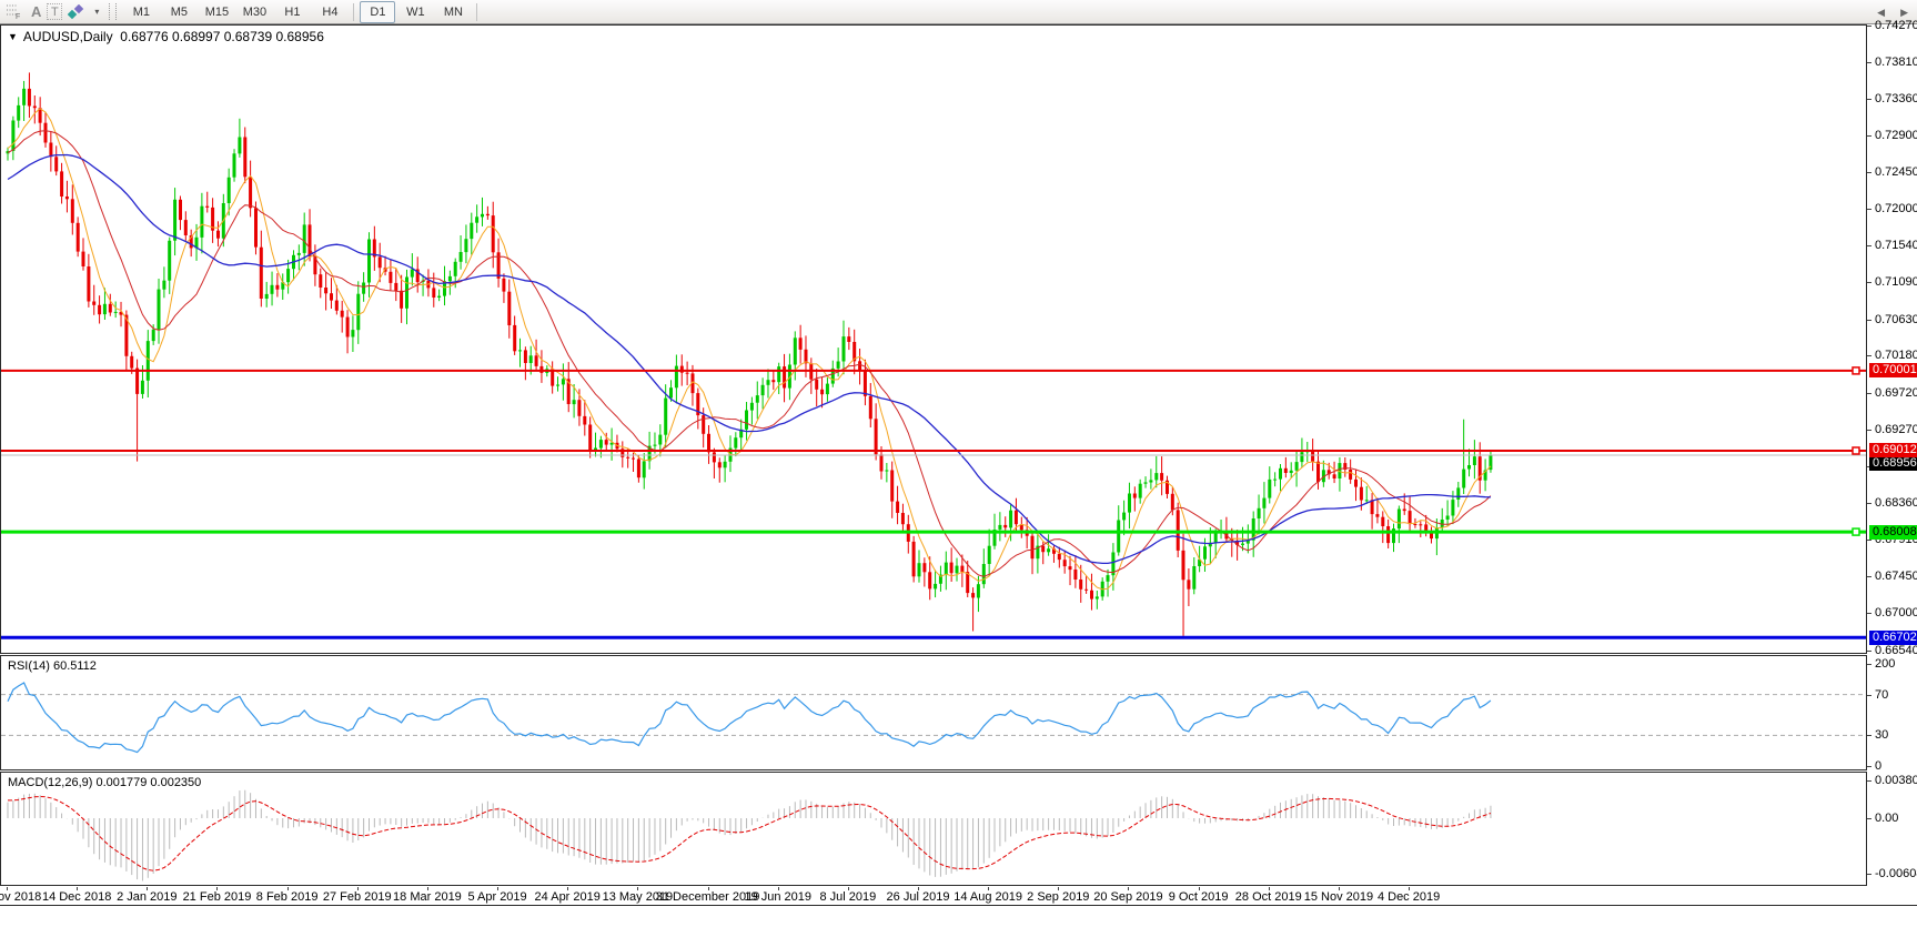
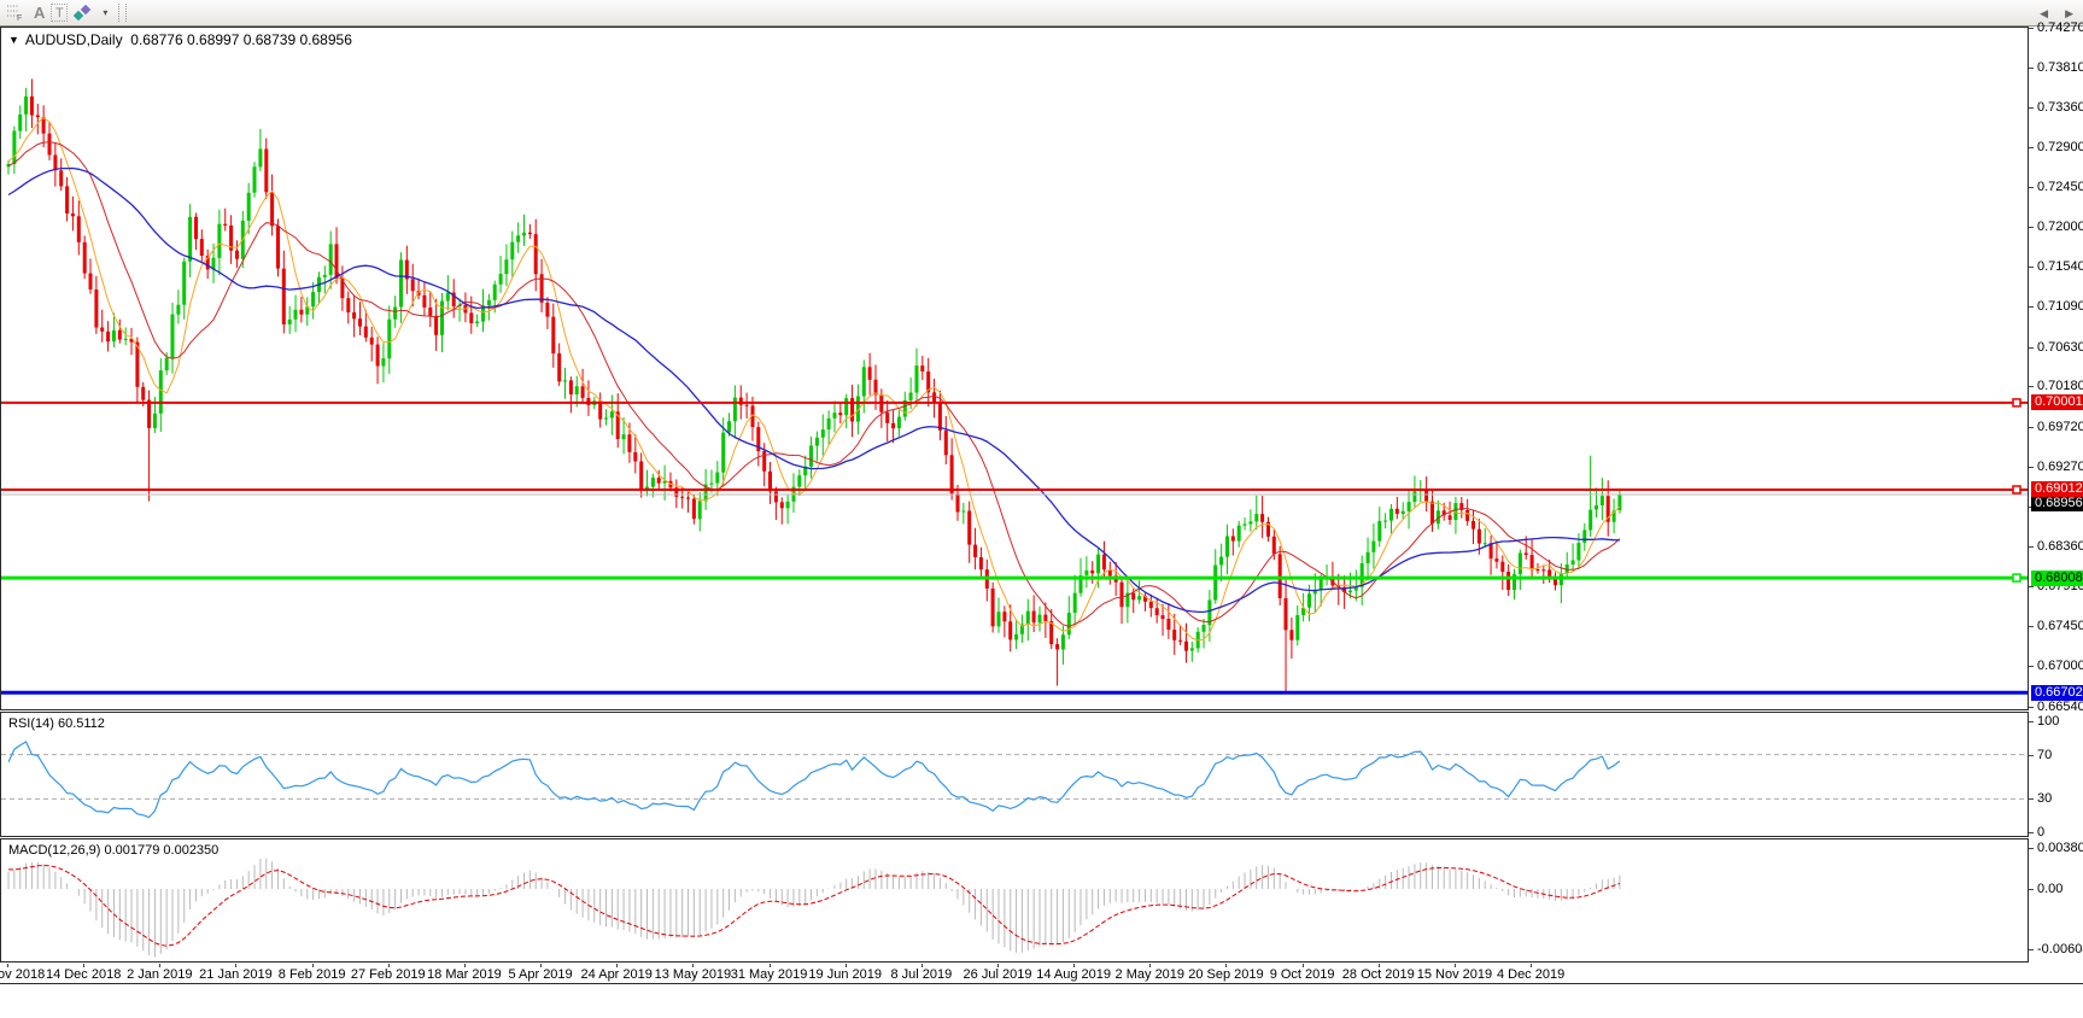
  A
  T
  ▾
- M1
- M5
- M15
- M30
- H1
- H4
- D1
- W1
- MN
  ▼ AUDUSD,Daily 0.68776 0.68997 0.68739 0.68956
  RSI(14) 60.5112
  MACD(12,26,9) 0.001779 0.002350
  0.74270
  0.73810
  0.73360
  0.72900
  0.72450
  0.72000
  0.71540
  0.71090
  0.70630
  0.70180
  0.69720
  0.69270
  0.68360
  0.67910
  0.67450
  0.67000
  0.66540
  0.68956
  0.70001
  0.69012
  0.68008
  0.66702
- 200
+ 100
  70
  30
  0
  0.00380
  0.00
  -0.0060
  14 Dec 2018
  2 Jan 2019
- 21 Feb 2019
+ 21 Jan 2019
  8 Feb 2019
  27 Feb 2019
  18 Mar 2019
  5 Apr 2019
  24 Apr 2019
  13 May 2019
- 31 December 2019
+ 31 May 2019
  19 Jun 2019
  8 Jul 2019
  26 Jul 2019
  14 Aug 2019
- 2 Sep 2019
+ 2 May 2019
  20 Sep 2019
  9 Oct 2019
  28 Oct 2019
  15 Nov 2019
  4 Dec 2019
  ◀
  ▶
